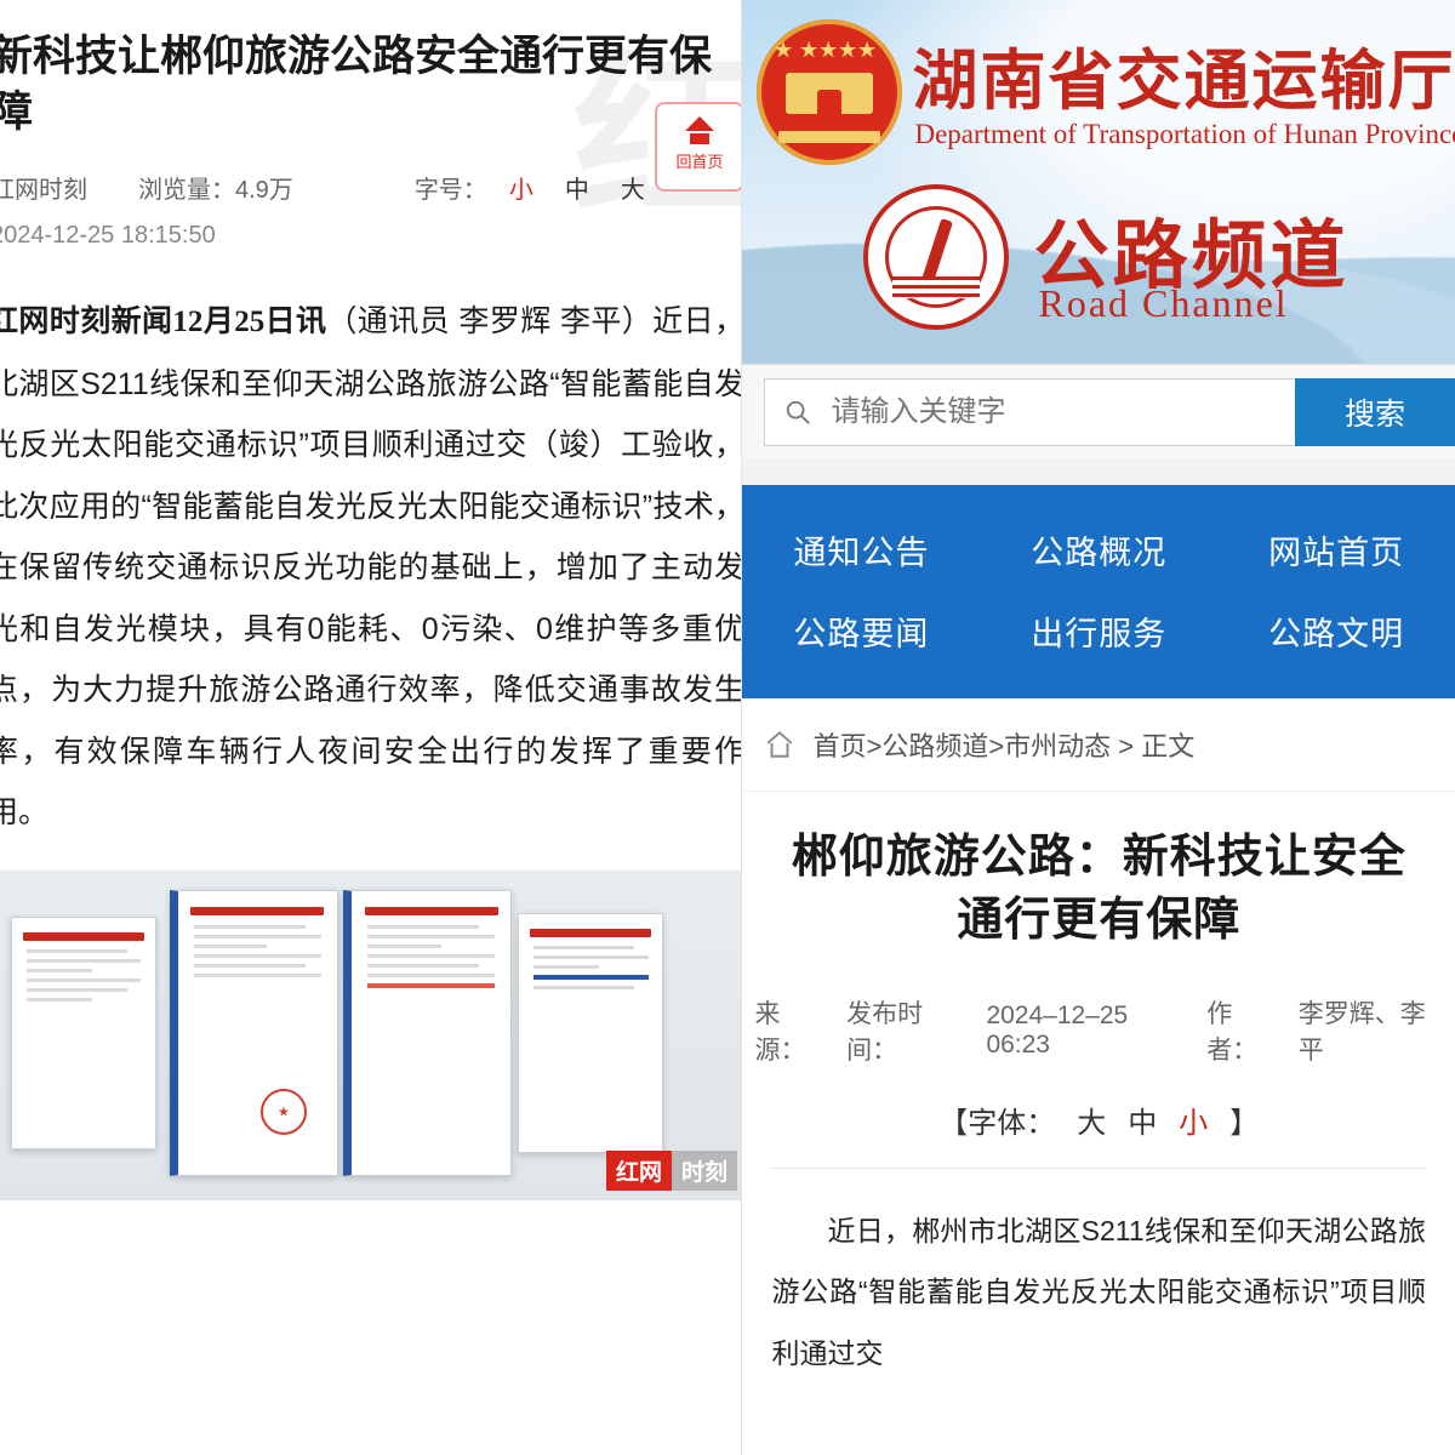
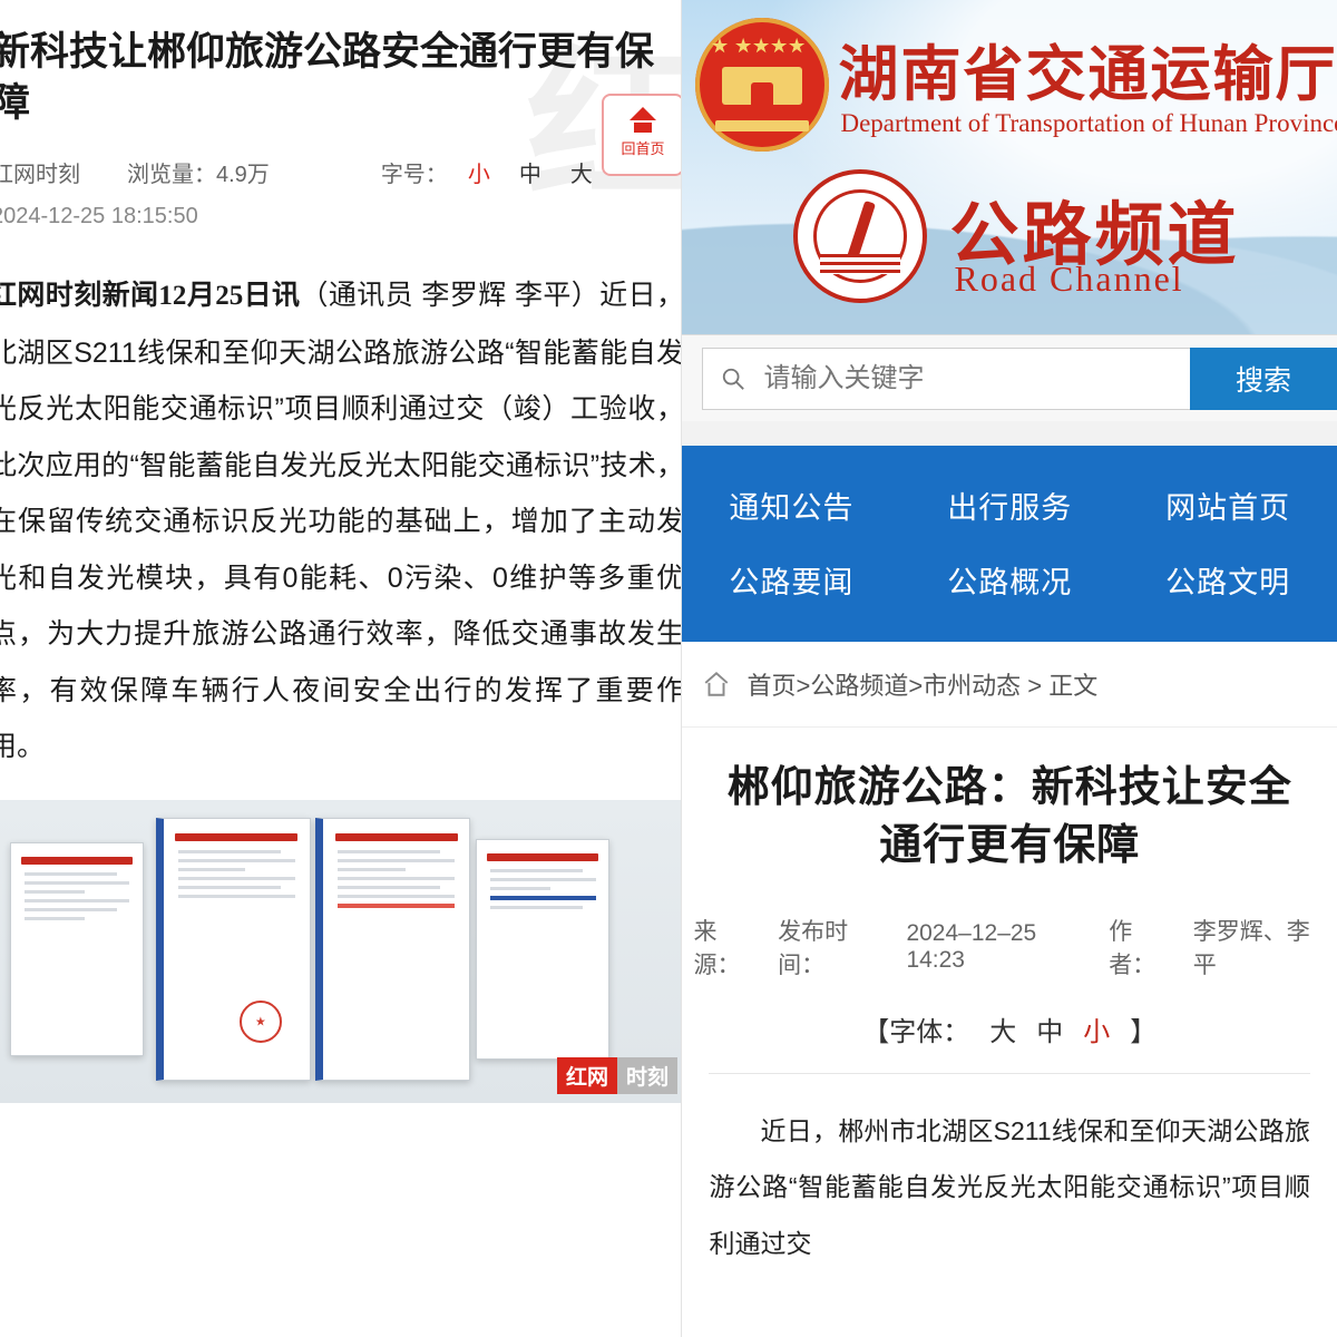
  新科技让郴仰旅游公路安全通行更有保障
  红网时刻
  浏览量：4.9万
  字号：
  小
  中
  大
  024-12-25 18:15:50
  红网时刻新闻12月25日讯（通讯员 李罗辉 李平）近日，北湖区S211线保和至仰天湖公路旅游公路“智能蓄能自发光反光太阳能交通标识”项目顺利通过交（竣）工验收，此次应用的“智能蓄能自发光反光太阳能交通标识”技术，在保留传统交通标识反光功能的基础上，增加了主动发光和自发光模块，具有0能耗、0污染、0维护等多重优点，为大力提升旅游公路通行效率，降低交通事故发生率，有效保障车辆行人夜间安全出行的发挥了重要作用。
  ★
  红网
  时刻
  回首页
  ★ ★★★★
  湖南省交通运输厅
  Department of Transportation of Hunan Provinc
  公路频道
  Road Channel
  请输入关键字
  搜索
  通知公告
- 公路概况
+ 出行服务
  网站首页
  公路要闻
- 出行服务
+ 公路概况
  公路文明
  首页>公路频道>市州动态 > 正文
  郴仰旅游公路：新科技让安全通行更有保障
  来源：
  发布时间：
- 2024–12–25 06:23
+ 2024–12–25 14:23
  作者：
  李罗辉、李平
  【字体：
  大
  中
  小
  】
  近日，郴州市北湖区S211线保和至仰天湖公路旅游公路“智能蓄能自发光反光太阳能交通标识”项目顺利通过交
